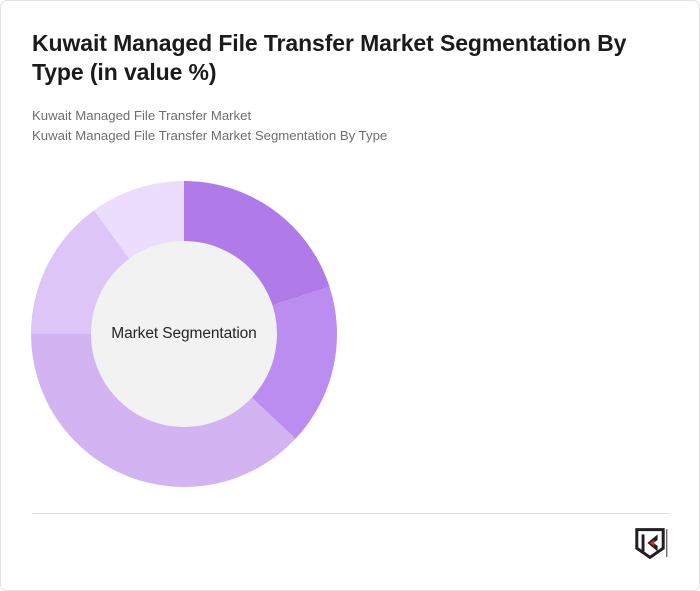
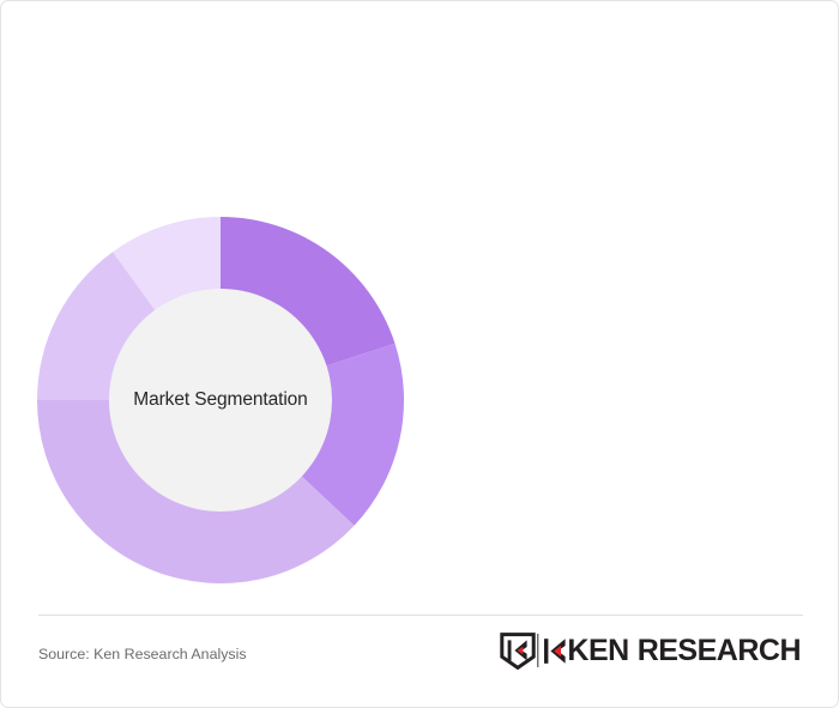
- Kuwait Managed File Transfer Market Segmentation By Type (in value %)
- Kuwait Managed File Transfer Market
- Kuwait Managed File Transfer Market Segmentation By Type
  Market Segmentation
+ Source: Ken Research Analysis
+ KEN
+ RESEARCH
